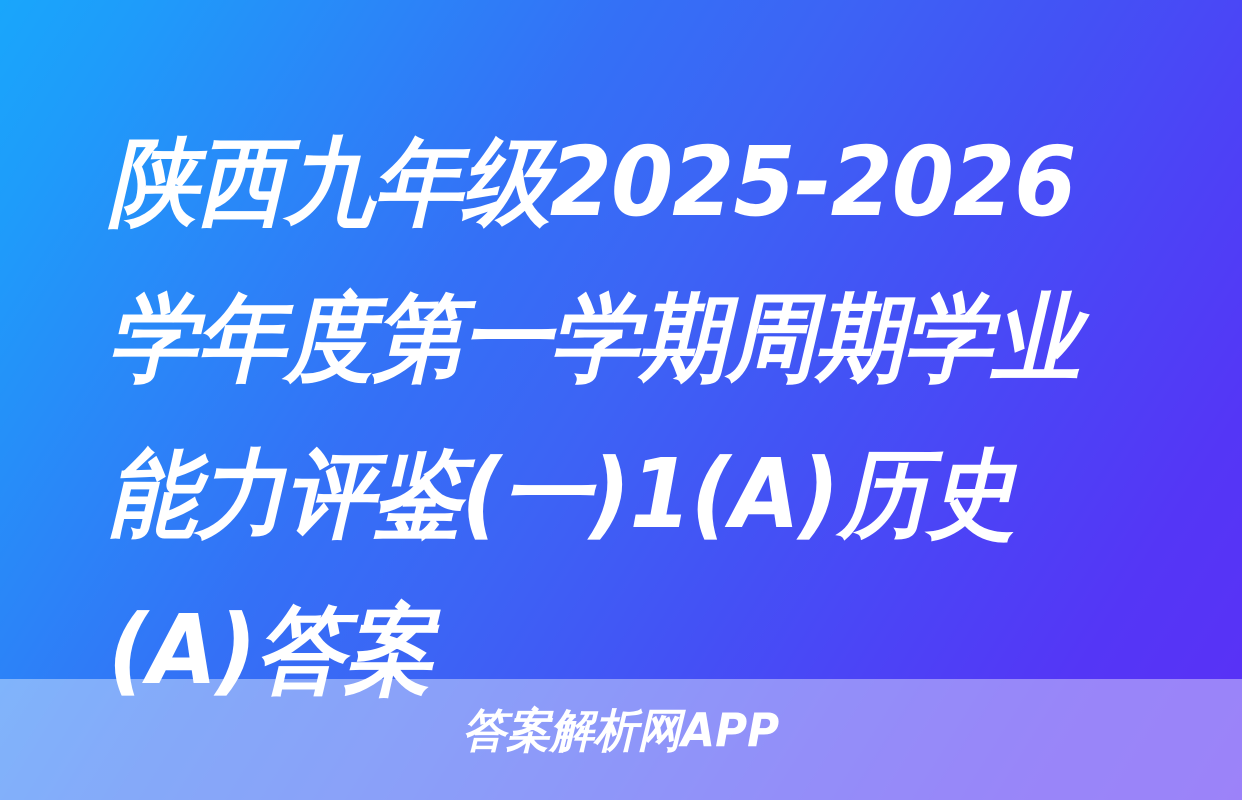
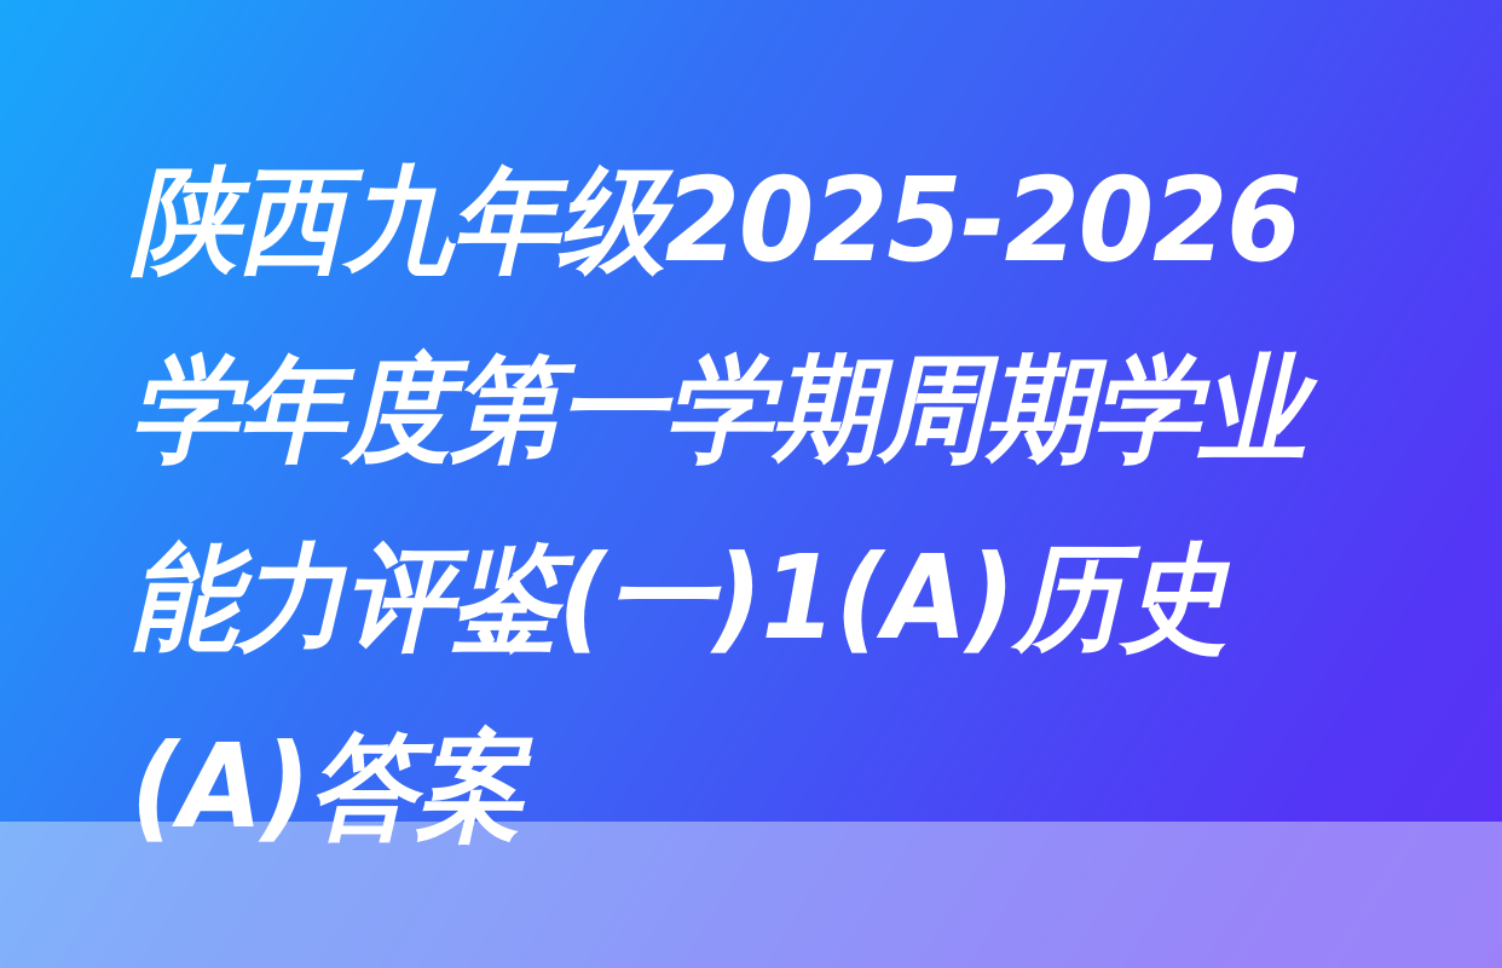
  陕西九年级2025-2026学年度第一学期周期学业能力评鉴(一)1(A)历史(A)答案
- 答案解析网APP
